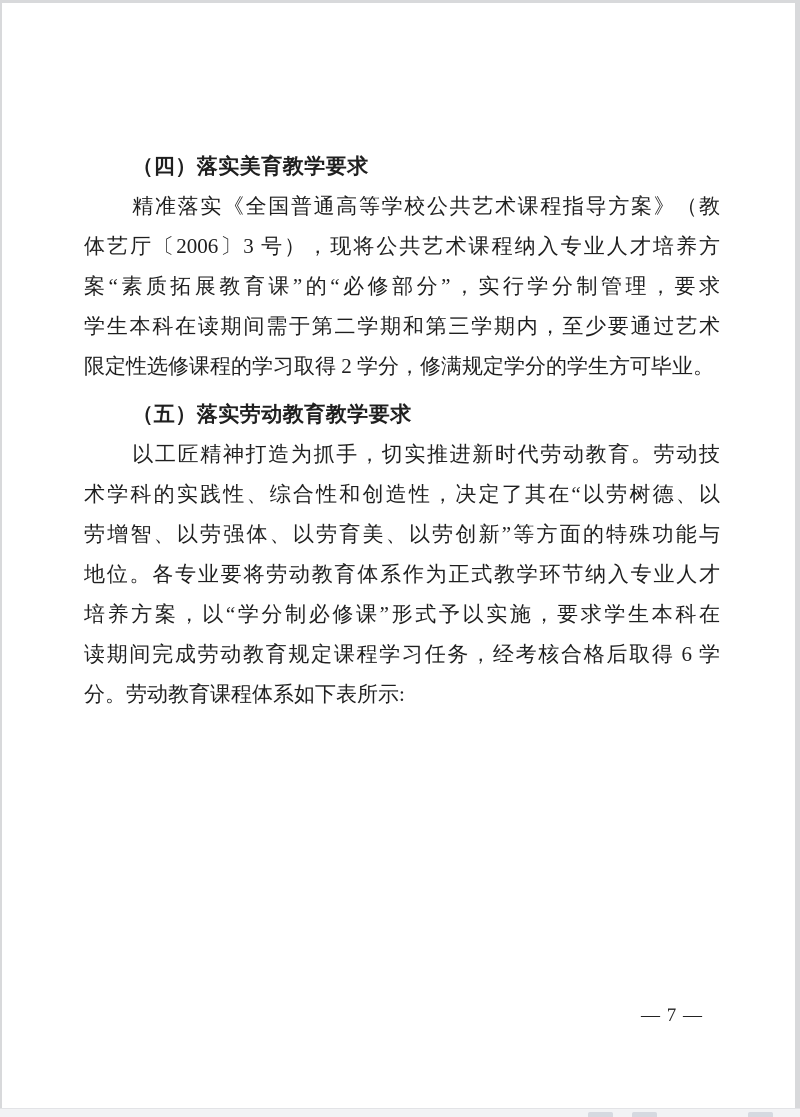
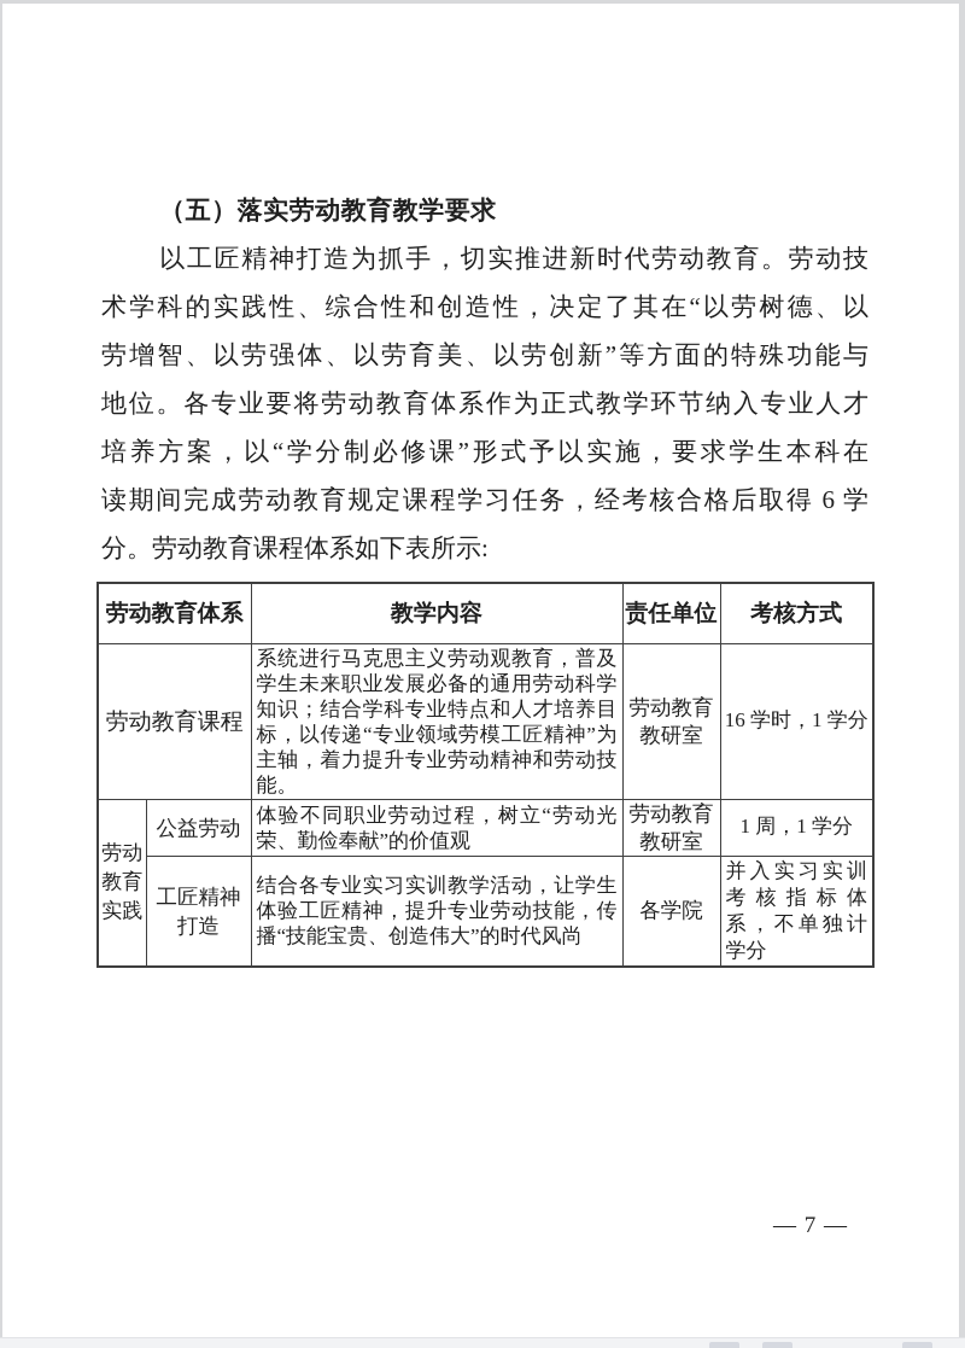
- （四）落实美育教学要求
- 精准落实《全国普通高等学校公共艺术课程指导方案》（教
- 体艺厅〔2006〕3 号），现将公共艺术课程纳入专业人才培养方
- 案“素质拓展教育课”的“必修部分”，实行学分制管理，要求
- 学生本科在读期间需于第二学期和第三学期内，至少要通过艺术
- 限定性选修课程的学习取得 2 学分，修满规定学分的学生方可毕业。
  （五）落实劳动教育教学要求
  以工匠精神打造为抓手，切实推进新时代劳动教育。劳动技
  术学科的实践性、综合性和创造性，决定了其在“以劳树德、以
  劳增智、以劳强体、以劳育美、以劳创新”等方面的特殊功能与
  地位。各专业要将劳动教育体系作为正式教学环节纳入专业人才
  培养方案，以“学分制必修课”形式予以实施，要求学生本科在
  读期间完成劳动教育规定课程学习任务，经考核合格后取得 6 学
  分。劳动教育课程体系如下表所示:
+ 劳动教育体系	教学内容	责任单位	考核方式
+ 劳动教育课程	系统进行马克思主义劳动观教育，普及学生未来职业发展必备的通用劳动科学知识；结合学科专业特点和人才培养目标，以传递“专业领域劳模工匠精神”为主轴，着力提升专业劳动精神和劳动技能。	劳动教育教研室	16 学时，1 学分
+ 劳动教育实践	公益劳动	体验不同职业劳动过程，树立“劳动光荣、勤俭奉献”的价值观	劳动教育教研室	1 周，1 学分
+ 工匠精神打造	结合各专业实习实训教学活动，让学生体验工匠精神，提升专业劳动技能，传播“技能宝贵、创造伟大”的时代风尚	各学院	并入实习实训考核指标体系，不单独计学分
  — 7 —
